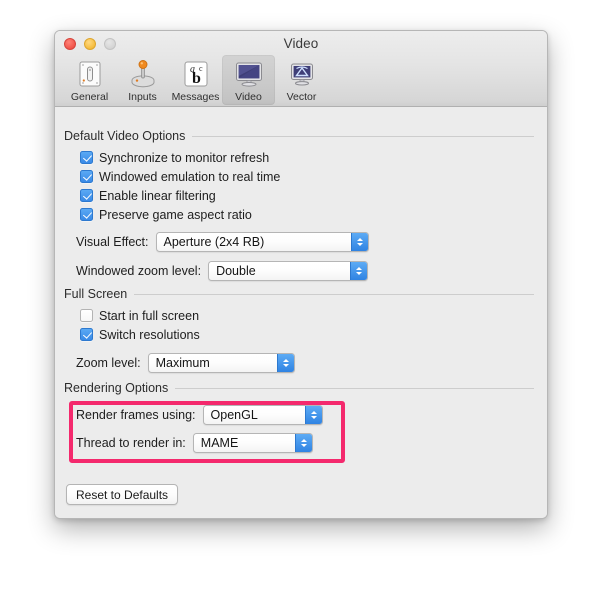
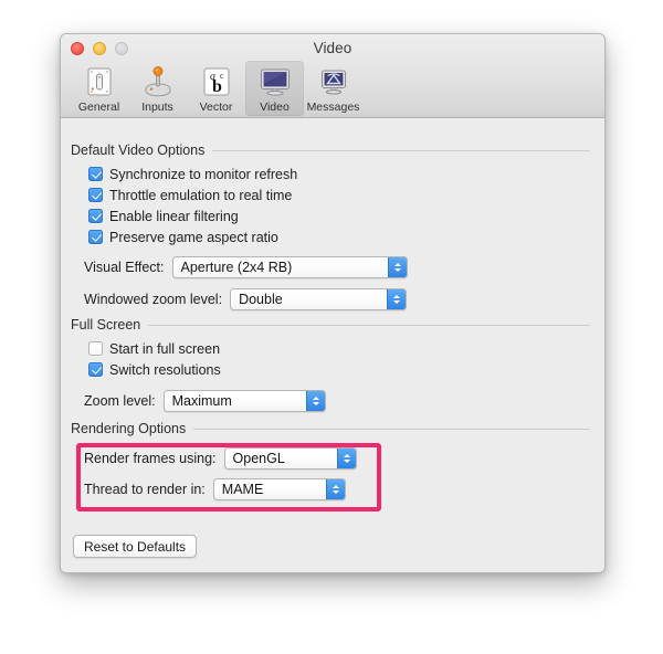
  Video
  General
  Inputs
  a
  c
  b
- Messages
+ Vector
  Video
- Vector
+ Messages
  Default Video Options
  Synchronize to monitor refresh
- Windowed emulation to real time
+ Throttle emulation to real time
  Enable linear filtering
  Preserve game aspect ratio
  Visual Effect:
  Aperture (2x4 RB)
  Windowed zoom level:
  Double
  Full Screen
  Start in full screen
  Switch resolutions
  Zoom level:
  Maximum
  Rendering Options
  Render frames using:
  OpenGL
  Thread to render in:
  MAME
  Reset to Defaults
